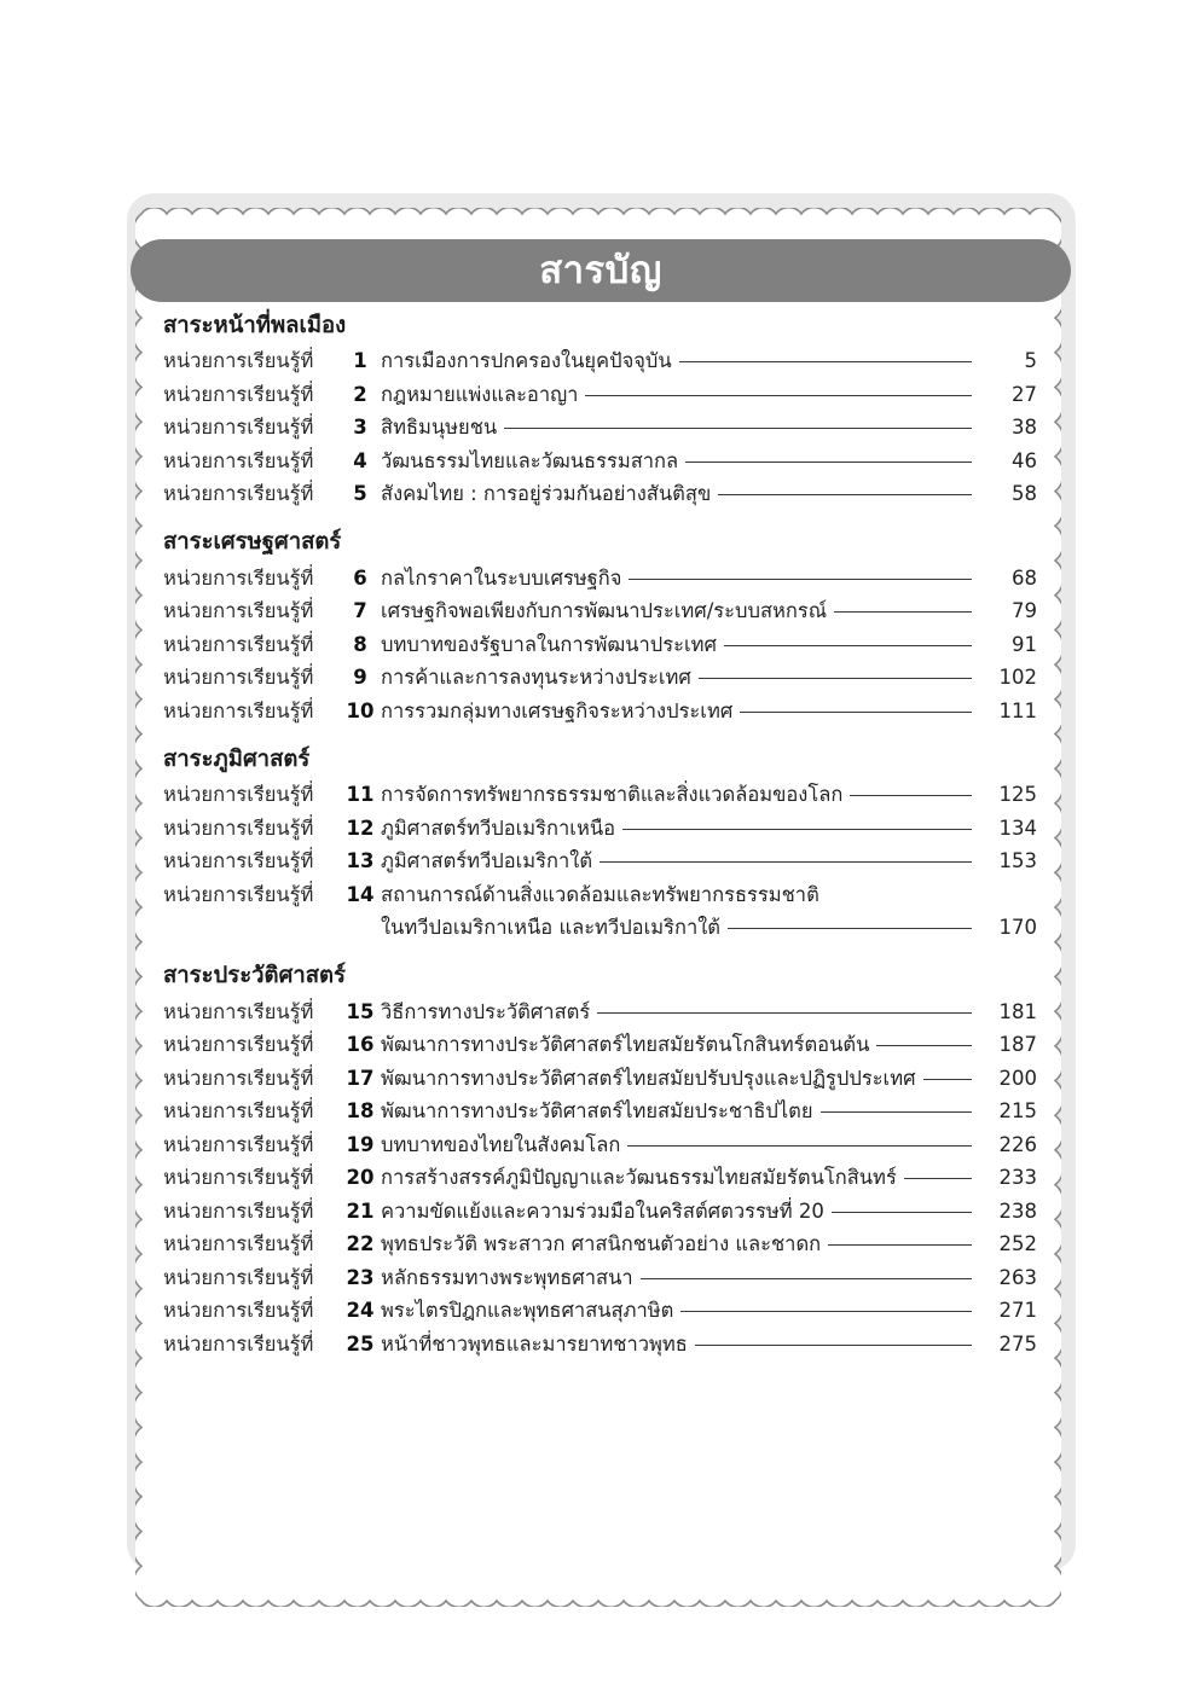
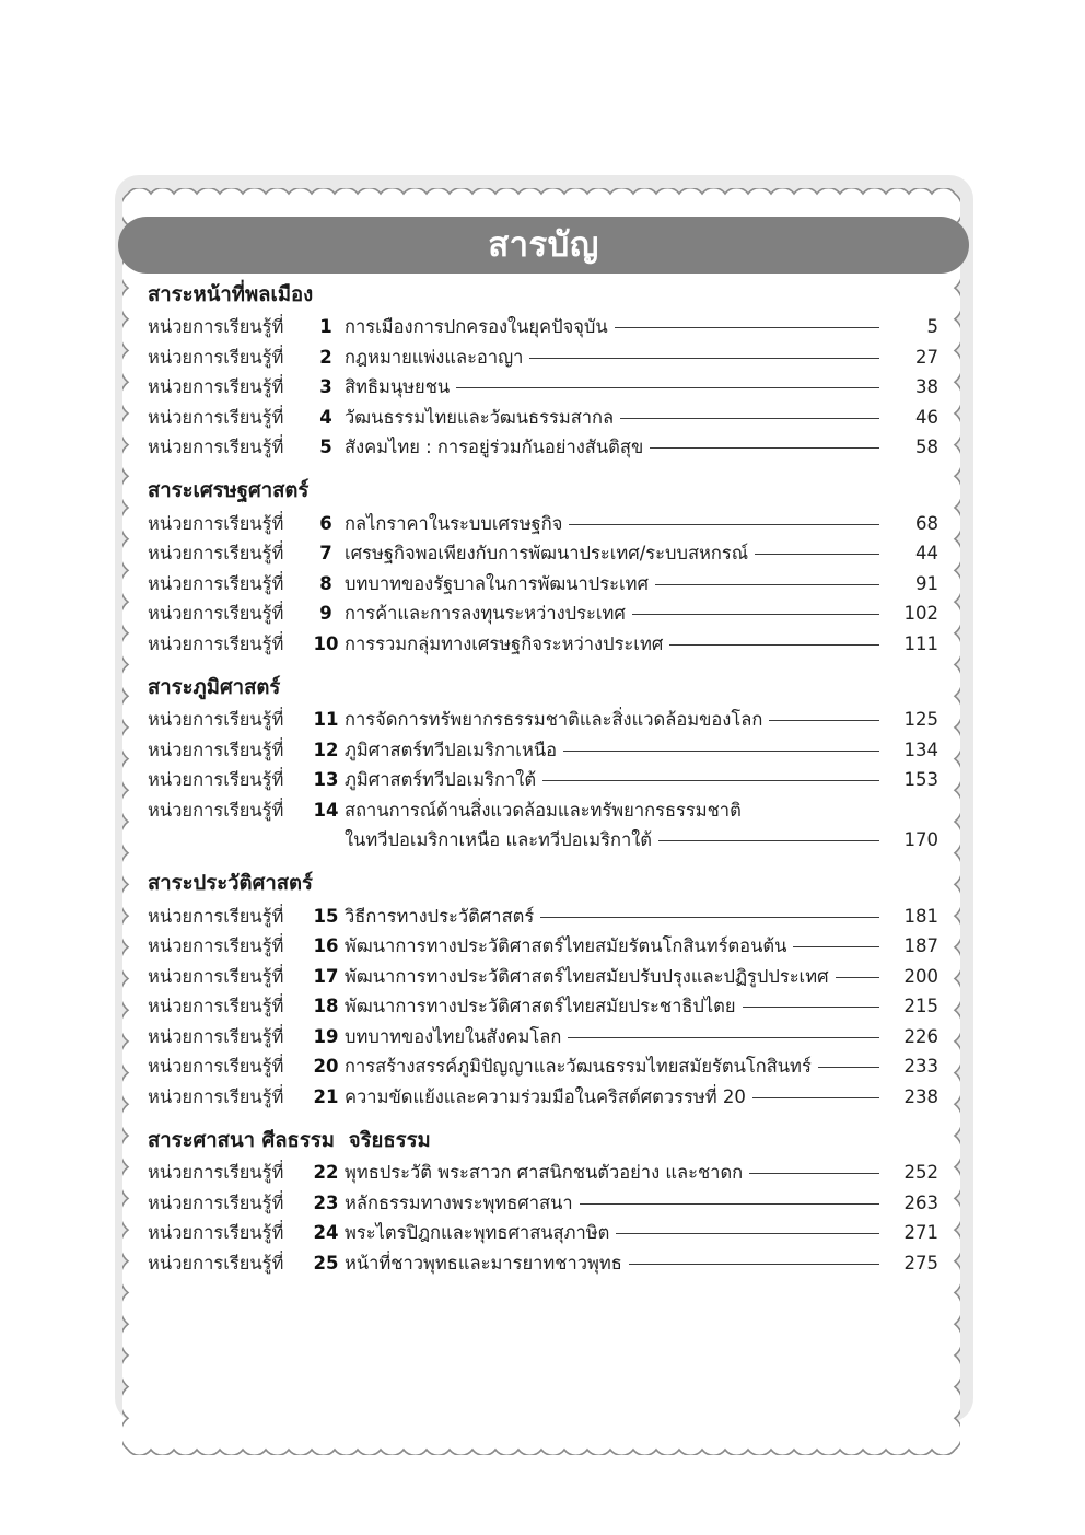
  สารบัญ
  สาระหน้าที่พลเมือง
  หน่วยการเรียนรู้ที่
  1
  การเมืองการปกครองในยุคปัจจุบัน
  5
  หน่วยการเรียนรู้ที่
  2
  กฎหมายแพ่งและอาญา
  27
  หน่วยการเรียนรู้ที่
  3
  สิทธิมนุษยชน
  38
  หน่วยการเรียนรู้ที่
  4
  วัฒนธรรมไทยและวัฒนธรรมสากล
  46
  หน่วยการเรียนรู้ที่
  5
  สังคมไทย : การอยู่ร่วมกันอย่างสันติสุข
  58
  สาระเศรษฐศาสตร์
  หน่วยการเรียนรู้ที่
  6
  กลไกราคาในระบบเศรษฐกิจ
  68
  หน่วยการเรียนรู้ที่
  7
  เศรษฐกิจพอเพียงกับการพัฒนาประเทศ/ระบบสหกรณ์
- 79
+ 44
  หน่วยการเรียนรู้ที่
  8
  บทบาทของรัฐบาลในการพัฒนาประเทศ
  91
  หน่วยการเรียนรู้ที่
  9
  การค้าและการลงทุนระหว่างประเทศ
  102
  หน่วยการเรียนรู้ที่
  10
  การรวมกลุ่มทางเศรษฐกิจระหว่างประเทศ
  111
  สาระภูมิศาสตร์
  หน่วยการเรียนรู้ที่
  11
  การจัดการทรัพยากรธรรมชาติและสิ่งแวดล้อมของโลก
  125
  หน่วยการเรียนรู้ที่
  12
  ภูมิศาสตร์ทวีปอเมริกาเหนือ
  134
  หน่วยการเรียนรู้ที่
  13
  ภูมิศาสตร์ทวีปอเมริกาใต้
  153
  หน่วยการเรียนรู้ที่
  14
  สถานการณ์ด้านสิ่งแวดล้อมและทรัพยากรธรรมชาติ
  ในทวีปอเมริกาเหนือ และทวีปอเมริกาใต้
  170
  สาระประวัติศาสตร์
  หน่วยการเรียนรู้ที่
  15
  วิธีการทางประวัติศาสตร์
  181
  หน่วยการเรียนรู้ที่
  16
  พัฒนาการทางประวัติศาสตร์ไทยสมัยรัตนโกสินทร์ตอนต้น
  187
  หน่วยการเรียนรู้ที่
  17
  พัฒนาการทางประวัติศาสตร์ไทยสมัยปรับปรุงและปฏิรูปประเทศ
  200
  หน่วยการเรียนรู้ที่
  18
  พัฒนาการทางประวัติศาสตร์ไทยสมัยประชาธิปไตย
  215
  หน่วยการเรียนรู้ที่
  19
  บทบาทของไทยในสังคมโลก
  226
  หน่วยการเรียนรู้ที่
  20
  การสร้างสรรค์ภูมิปัญญาและวัฒนธรรมไทยสมัยรัตนโกสินทร์
  233
  หน่วยการเรียนรู้ที่
  21
  ความขัดแย้งและความร่วมมือในคริสต์ศตวรรษที่ 20
  238
+ สาระศาสนา ศีลธรรม จริยธรรม
  หน่วยการเรียนรู้ที่
  22
  พุทธประวัติ พระสาวก ศาสนิกชนตัวอย่าง และชาดก
  252
  หน่วยการเรียนรู้ที่
  23
  หลักธรรมทางพระพุทธศาสนา
  263
  หน่วยการเรียนรู้ที่
  24
  พระไตรปิฎกและพุทธศาสนสุภาษิต
  271
  หน่วยการเรียนรู้ที่
  25
  หน้าที่ชาวพุทธและมารยาทชาวพุทธ
  275
